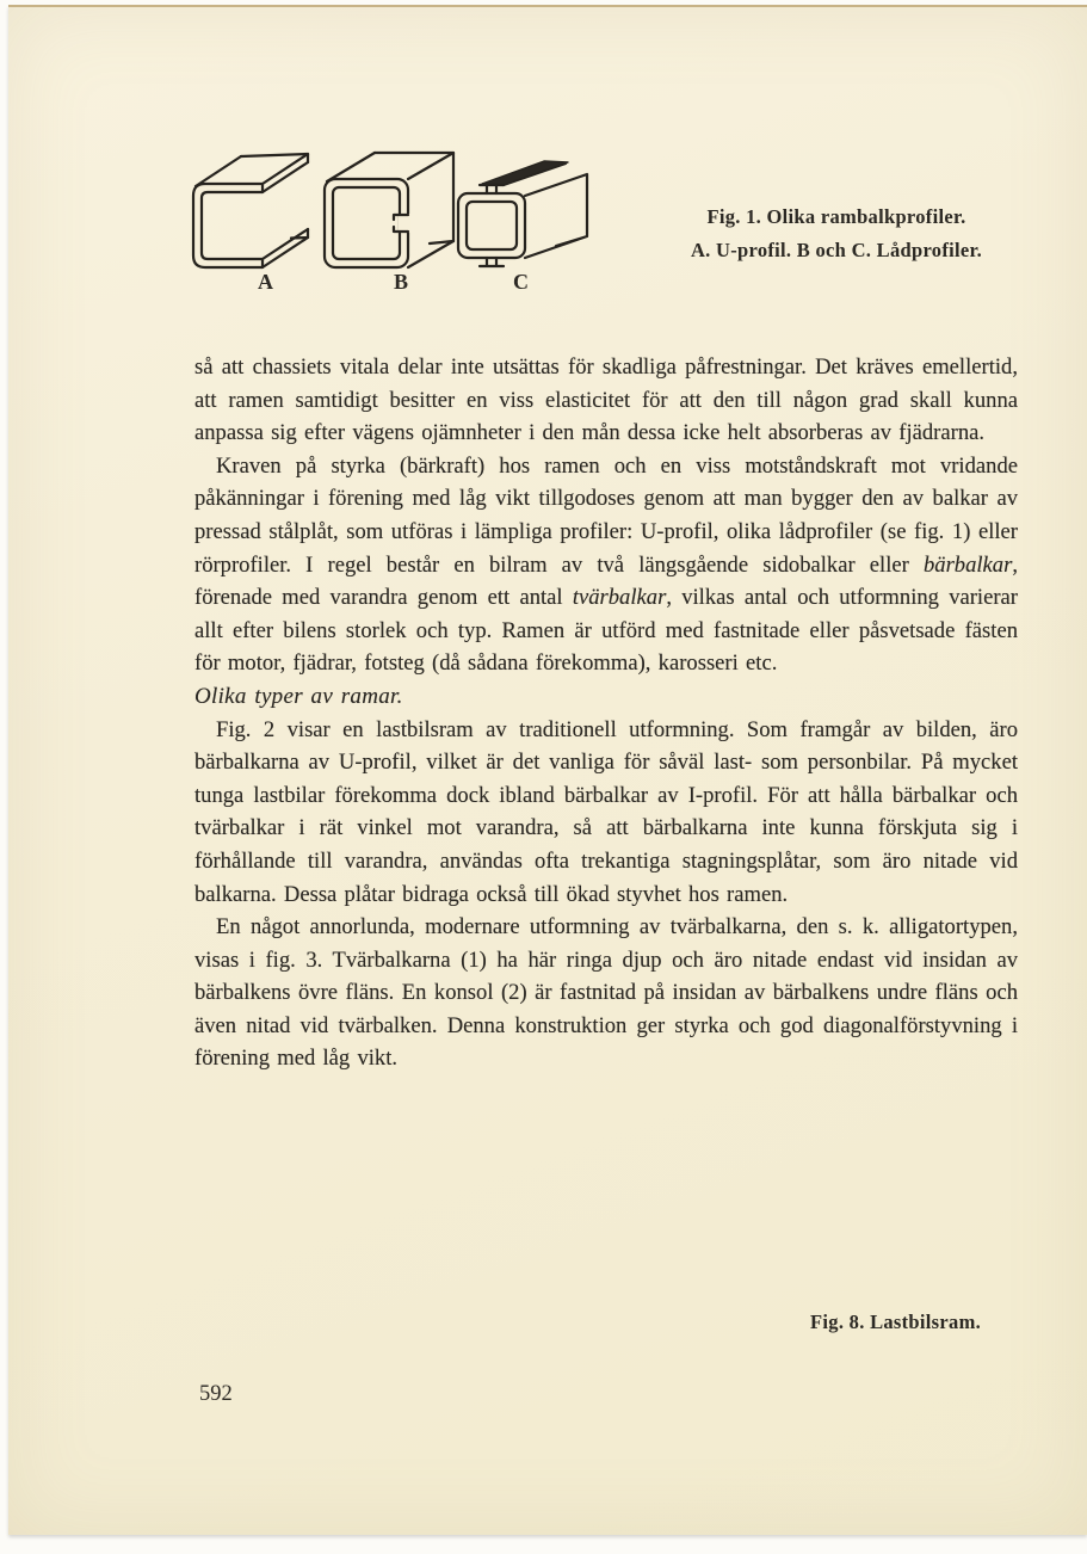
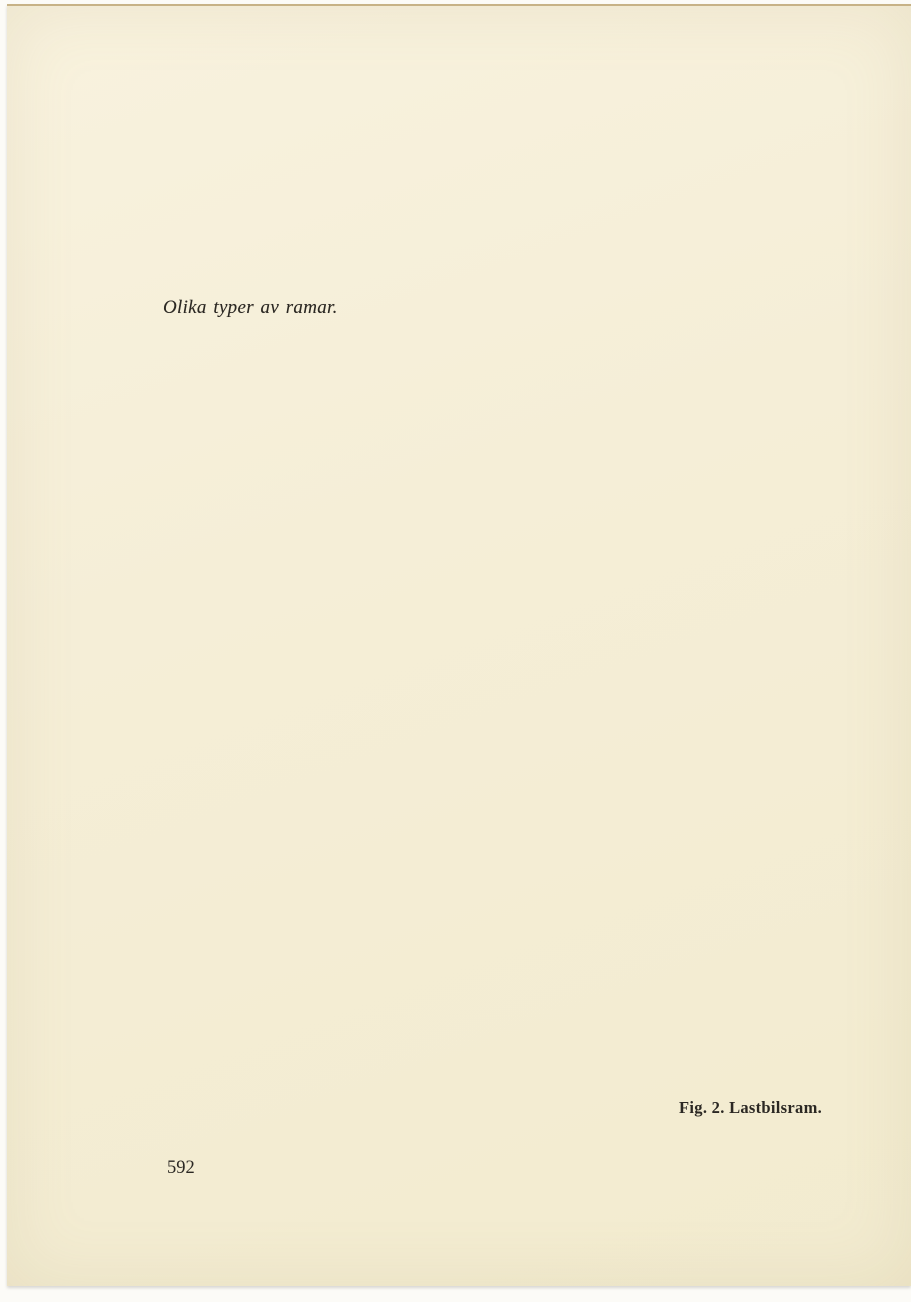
- A
- B
- C
- Fig. 1. Olika rambalkprofiler.
- A. U-profil. B och C. Lådprofiler.
- så att chassiets vitala delar inte utsättas för skadliga påfrestningar. Det kräves emellertid, att ramen samtidigt besitter en viss elasticitet för att den till någon grad skall kunna anpassa sig efter vägens ojämnheter i den mån dessa icke helt absorberas av fjädrarna.
- Kraven på styrka (bärkraft) hos ramen och en viss motståndskraft mot vridande påkänningar i förening med låg vikt tillgodoses genom att man bygger den av balkar av pressad stålplåt, som utföras i lämpliga profiler: U-profil, olika lådprofiler (se fig. 1) eller rörprofiler. I regel består en bilram av två längsgående sidobalkar eller bärbalkar, förenade med varandra genom ett antal tvärbalkar, vilkas antal och utformning varierar allt efter bilens storlek och typ. Ramen är utförd med fastnitade eller påsvetsade fästen för motor, fjädrar, fotsteg (då sådana förekomma), karosseri etc.
  Olika typer av ramar.
- Fig. 2 visar en lastbilsram av traditionell utformning. Som framgår av bilden, äro bärbalkarna av U-profil, vilket är det vanliga för såväl last- som personbilar. På mycket tunga lastbilar förekomma dock ibland bärbalkar av I-profil. För att hålla bärbalkar och tvärbalkar i rät vinkel mot varandra, så att bärbalkarna inte kunna förskjuta sig i förhållande till varandra, användas ofta trekantiga stagningsplåtar, som äro nitade vid balkarna. Dessa plåtar bidraga också till ökad styvhet hos ramen.
- En något annorlunda, modernare utformning av tvärbalkarna, den s. k. alligatortypen, visas i fig. 3. Tvärbalkarna (1) ha här ringa djup och äro nitade endast vid insidan av bärbalkens övre fläns. En konsol (2) är fastnitad på insidan av bärbalkens undre fläns och även nitad vid tvärbalken. Denna konstruktion ger styrka och god diagonalförstyvning i förening med låg vikt.
- Fig. 8. Lastbilsram.
+ Fig. 2. Lastbilsram.
  592
